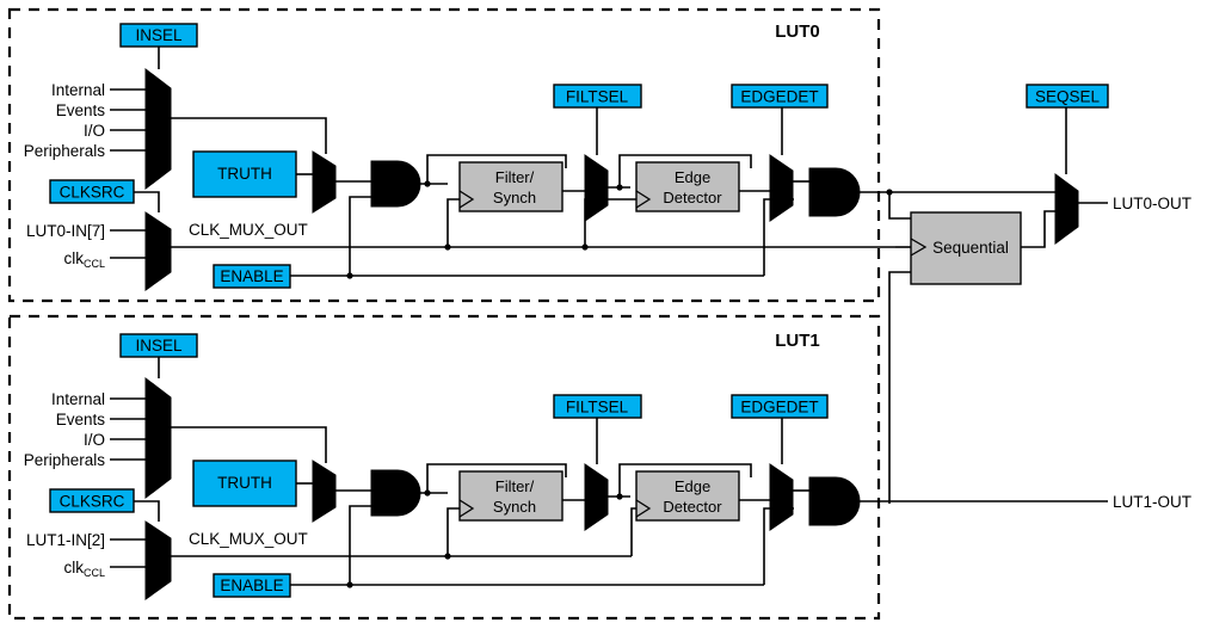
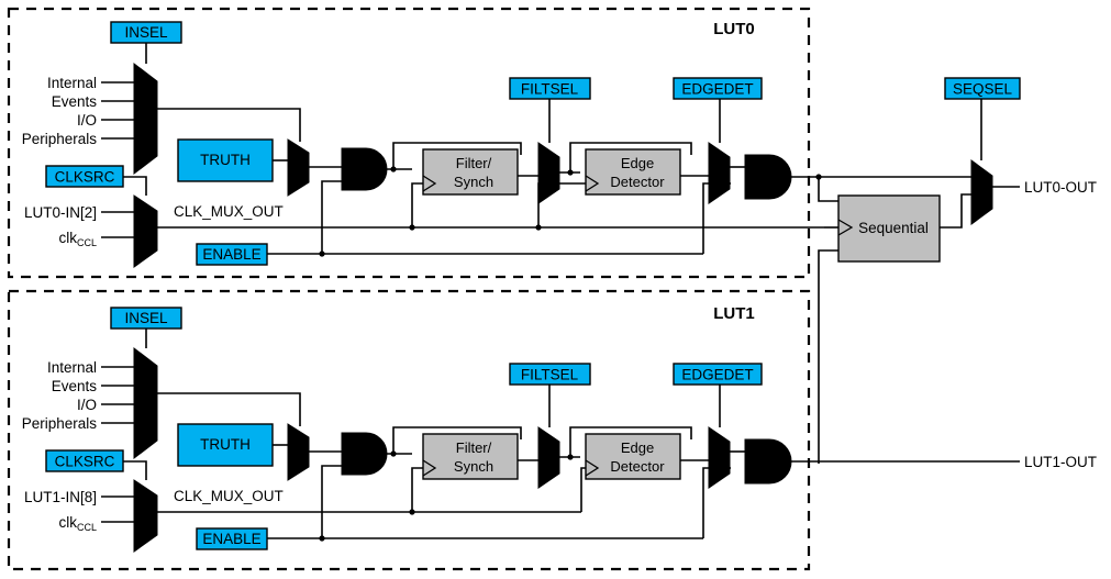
  LUT0
  Internal
  Events
  I/O
  Peripherals
  INSEL
  TRUTH
  ENABLE
  Filter/
  Synch
  FILTSEL
  Edge
  Detector
  EDGEDET
- LUT0-IN[7]
+ LUT0-IN[2]
  clkCCL
  CLKSRC
  CLK_MUX_OUT
  Sequential
  SEQSEL
  LUT0-OUT
  LUT1
  Internal
  Events
  I/O
  Peripherals
  INSEL
  TRUTH
  ENABLE
  Filter/
  Synch
  FILTSEL
  Edge
  Detector
  EDGEDET
  LUT1-OUT
- LUT1-IN[2]
+ LUT1-IN[8]
  clkCCL
  CLKSRC
  CLK_MUX_OUT
